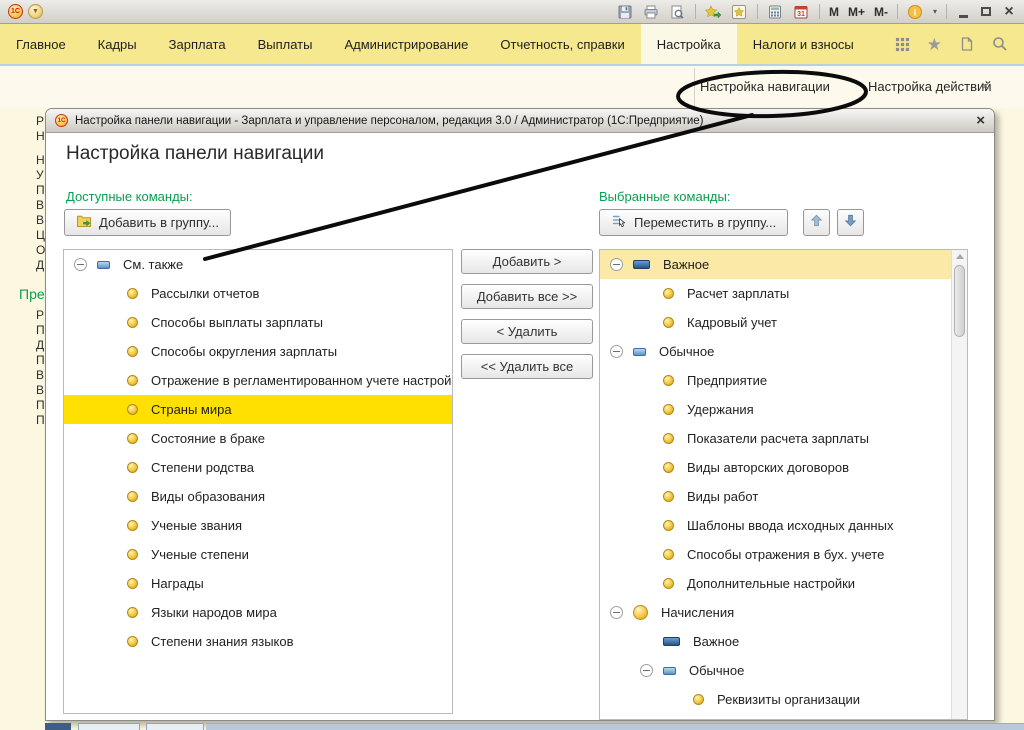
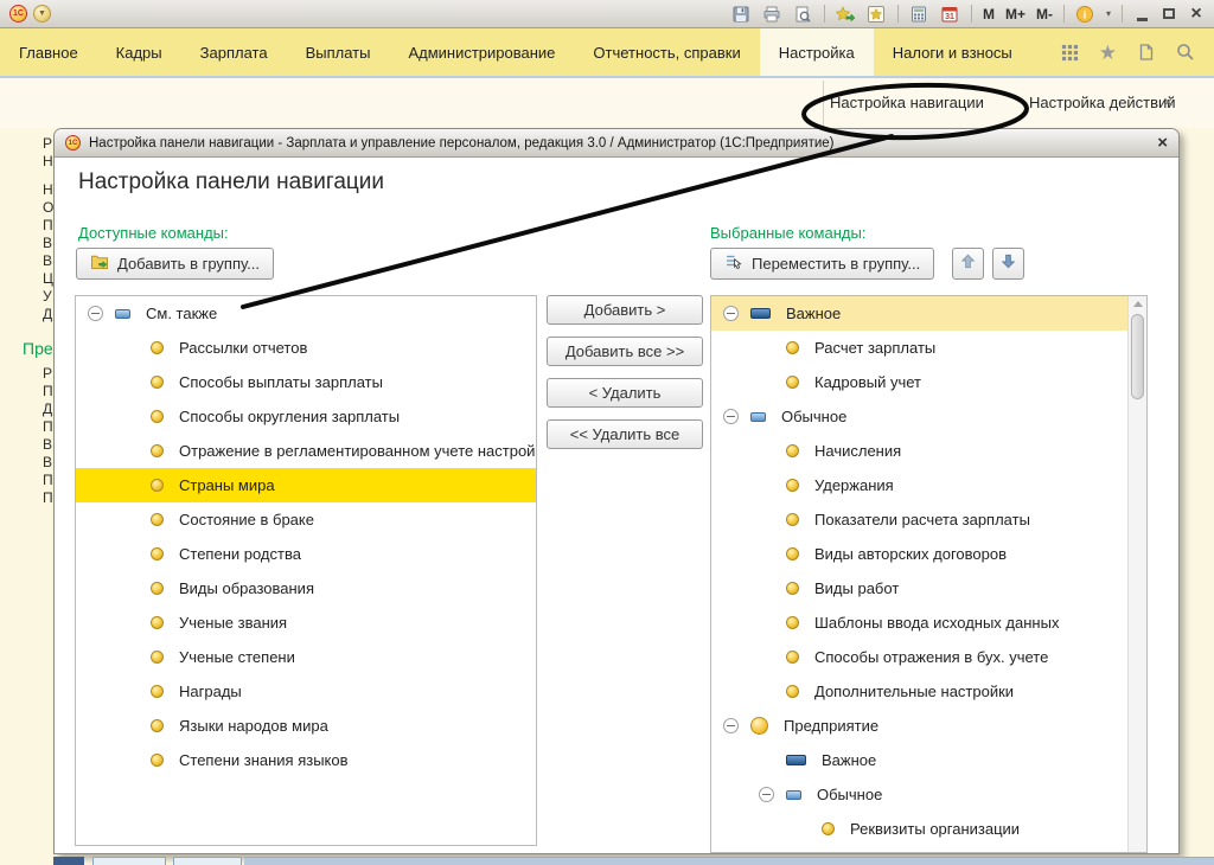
  M
  M+
  M-
  i
  ▾
  ×
  Главное
  Кадры
  Зарплата
  Выплаты
  Администрирование
  Отчетность, справки
  Настройка
  Налоги и взносы
  ★
  Настройка навигации
  Настройка действий
  ×
  Р
  Н
  Н
- У
+ О
  П
  В
  В
  Ц
- О
+ У
  Д
  Пре
  Р
  П
  Д
  П
  В
  В
  П
  П
  Настройка панели навигации - Зарплата и управление персоналом, редакция 3.0 / Администратор (1С:Предприятие)
  ×
  Настройка панели навигации
  Доступные команды:
  Выбранные команды:
  Добавить в группу...
  Переместить в группу...
  См. также
  Рассылки отчетов
  Способы выплаты зарплаты
  Способы округления зарплаты
  Отражение в регламентированном учете настрой
  Страны мира
  Состояние в браке
  Степени родства
  Виды образования
  Ученые звания
  Ученые степени
  Награды
  Языки народов мира
  Степени знания языков
  Добавить >
  Добавить все >>
  < Удалить
  << Удалить все
  Важное
  Расчет зарплаты
  Кадровый учет
  Обычное
- Предприятие
+ Начисления
  Удержания
  Показатели расчета зарплаты
  Виды авторских договоров
  Виды работ
  Шаблоны ввода исходных данных
  Способы отражения в бух. учете
  Дополнительные настройки
- Начисления
+ Предприятие
  Важное
  Обычное
  Реквизиты организации
